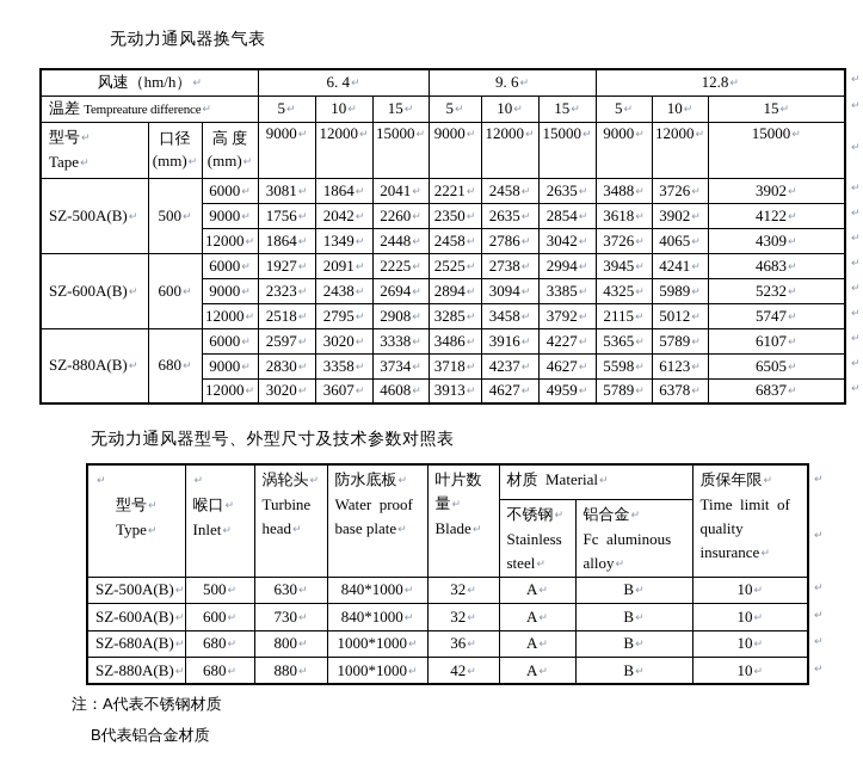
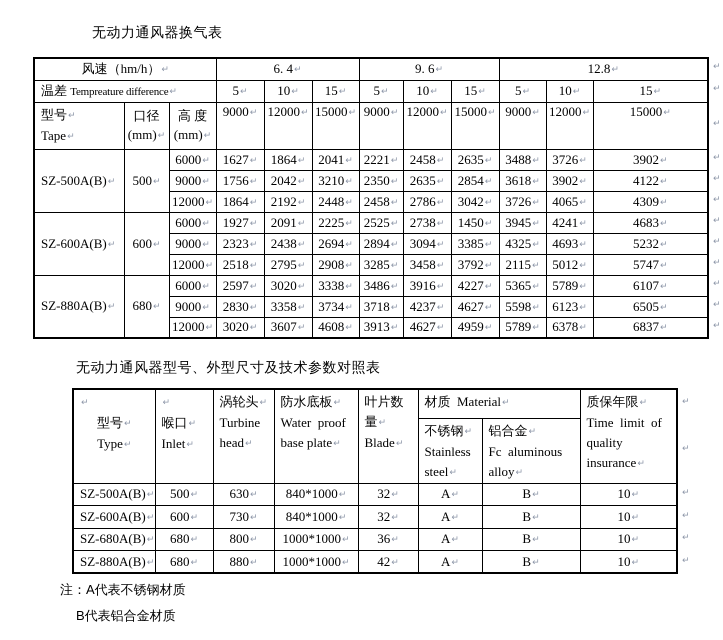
  无动力通风器换气表
  风速（hm/h）↵	6. 4↵	9. 6↵	12.8↵
  温差 Tempreature difference↵	5↵	10↵	15↵	5↵	10↵	15↵	5↵	10↵	15↵
  型号↵ Tape↵	口径 (mm)↵	高 度 (mm)↵	9000↵	12000↵	15000↵	9000↵	12000↵	15000↵	9000↵	12000↵	15000↵
- SZ-500A(B)↵	500↵	6000↵	3081↵	1864↵	2041↵	2221↵	2458↵	2635↵	3488↵	3726↵	3902↵
+ SZ-500A(B)↵	500↵	6000↵	1627↵	1864↵	2041↵	2221↵	2458↵	2635↵	3488↵	3726↵	3902↵
- 9000↵	1756↵	2042↵	2260↵	2350↵	2635↵	2854↵	3618↵	3902↵	4122↵
+ 9000↵	1756↵	2042↵	3210↵	2350↵	2635↵	2854↵	3618↵	3902↵	4122↵
- 12000↵	1864↵	1349↵	2448↵	2458↵	2786↵	3042↵	3726↵	4065↵	4309↵
+ 12000↵	1864↵	2192↵	2448↵	2458↵	2786↵	3042↵	3726↵	4065↵	4309↵
- SZ-600A(B)↵	600↵	6000↵	1927↵	2091↵	2225↵	2525↵	2738↵	2994↵	3945↵	4241↵	4683↵
+ SZ-600A(B)↵	600↵	6000↵	1927↵	2091↵	2225↵	2525↵	2738↵	1450↵	3945↵	4241↵	4683↵
- 9000↵	2323↵	2438↵	2694↵	2894↵	3094↵	3385↵	4325↵	5989↵	5232↵
+ 9000↵	2323↵	2438↵	2694↵	2894↵	3094↵	3385↵	4325↵	4693↵	5232↵
  12000↵	2518↵	2795↵	2908↵	3285↵	3458↵	3792↵	2115↵	5012↵	5747↵
  SZ-880A(B)↵	680↵	6000↵	2597↵	3020↵	3338↵	3486↵	3916↵	4227↵	5365↵	5789↵	6107↵
  9000↵	2830↵	3358↵	3734↵	3718↵	4237↵	4627↵	5598↵	6123↵	6505↵
  12000↵	3020↵	3607↵	4608↵	3913↵	4627↵	4959↵	5789↵	6378↵	6837↵
  无动力通风器型号、外型尺寸及技术参数对照表
  ↵ 型号↵ Type↵	↵ 喉口↵ Inlet↵	涡轮头↵ Turbine head↵	防水底板↵ Water proof base plate↵	叶片数 量↵ Blade↵	材质 Material↵	质保年限↵ Time limit of quality insurance↵
  不锈钢↵ Stainless steel↵	铝合金↵ Fc aluminous alloy↵
  SZ-500A(B)↵	500↵	630↵	840*1000↵	32↵	A↵	B↵	10↵
  SZ-600A(B)↵	600↵	730↵	840*1000↵	32↵	A↵	B↵	10↵
  SZ-680A(B)↵	680↵	800↵	1000*1000↵	36↵	A↵	B↵	10↵
  SZ-880A(B)↵	680↵	880↵	1000*1000↵	42↵	A↵	B↵	10↵
  注：A代表不锈钢材质
  B代表铝合金材质
  ↵
  ↵
  ↵
  ↵
  ↵
  ↵
  ↵
  ↵
  ↵
  ↵
  ↵
  ↵
  ↵
  ↵
  ↵
  ↵
  ↵
  ↵
